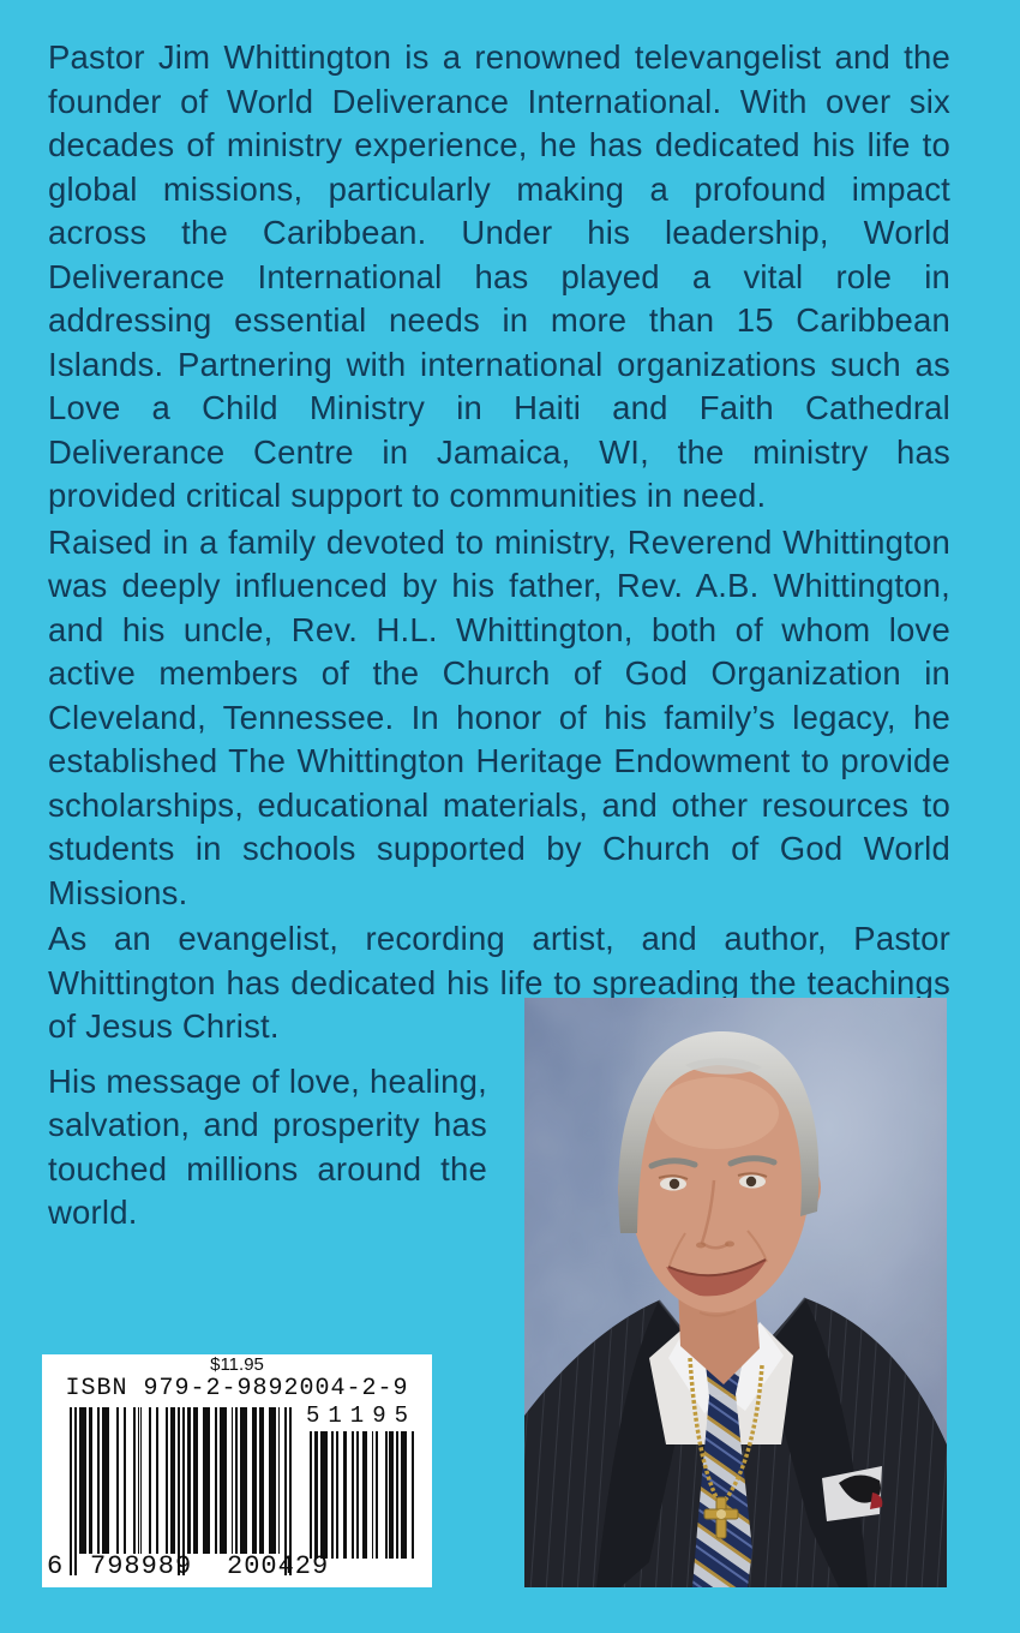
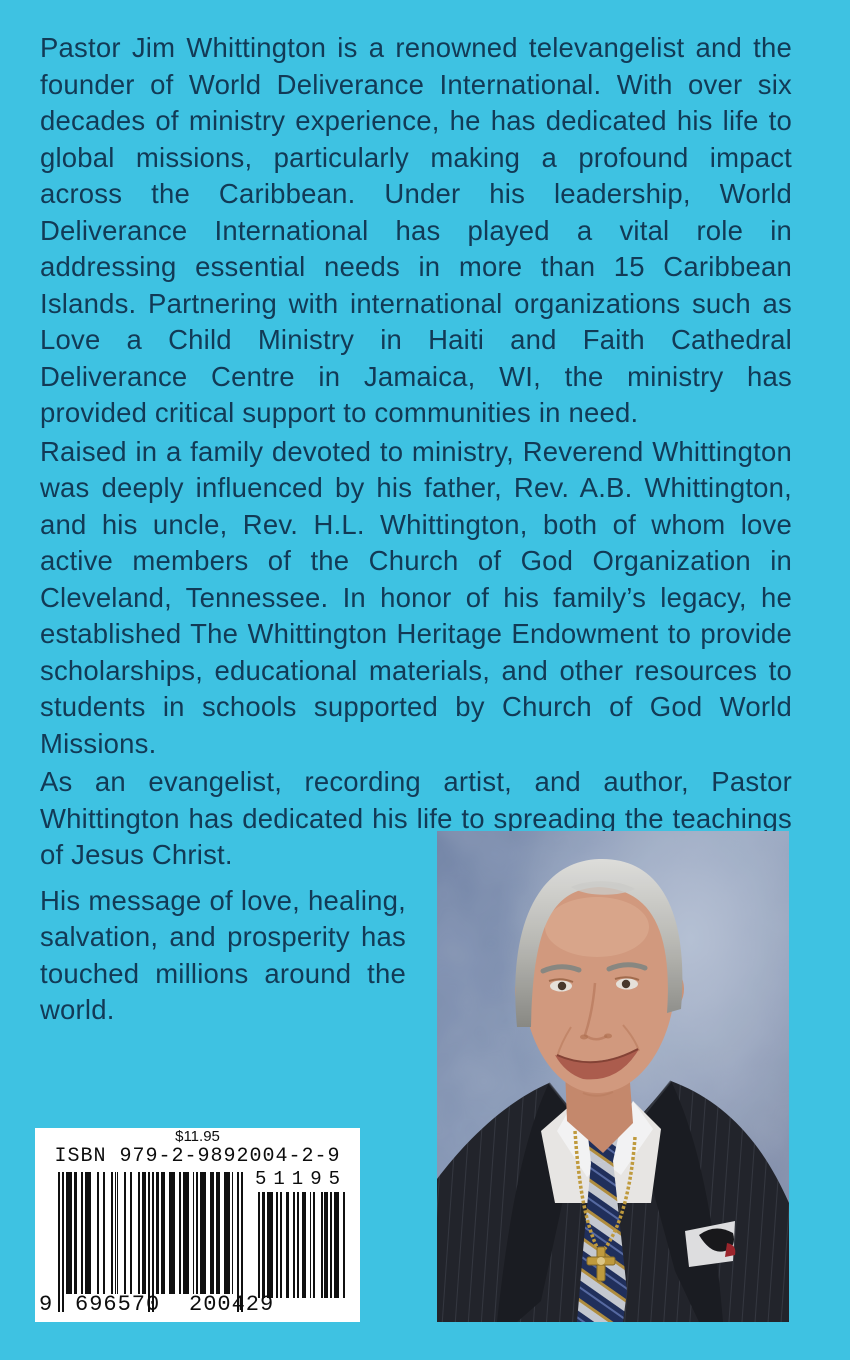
  Pastor Jim Whittington is a renowned televangelist and the founder of World Deliverance International. With over six decades of ministry experience, he has dedicated his life to global missions, particularly making a profound impact across the Caribbean. Under his leadership, World Deliverance International has played a vital role in addressing essential needs in more than 15 Caribbean Islands. Partnering with international organizations such as Love a Child Ministry in Haiti and Faith Cathedral Deliverance Centre in Jamaica, WI, the ministry has provided critical support to communities in need.
  Raised in a family devoted to ministry, Reverend Whittington was deeply influenced by his father, Rev. A.B. Whittington, and his uncle, Rev. H.L. Whittington, both of whom love active members of the Church of God Organization in Cleveland, Tennessee. In honor of his family’s legacy, he established The Whittington Heritage Endowment to provide scholarships, educational materials, and other resources to students in schools supported by Church of God World Missions.
  As an evangelist, recording artist, and author, Pastor Whittington has dedicated his life to spreading the teachings of Jesus Christ.
  His message of love, healing, salvation, and prosperity has touched millions around the world.
  $11.95
  ISBN 979-2-9892004-2-9
  51195
- 6
+ 9
- 798989
+ 696570
  200429
